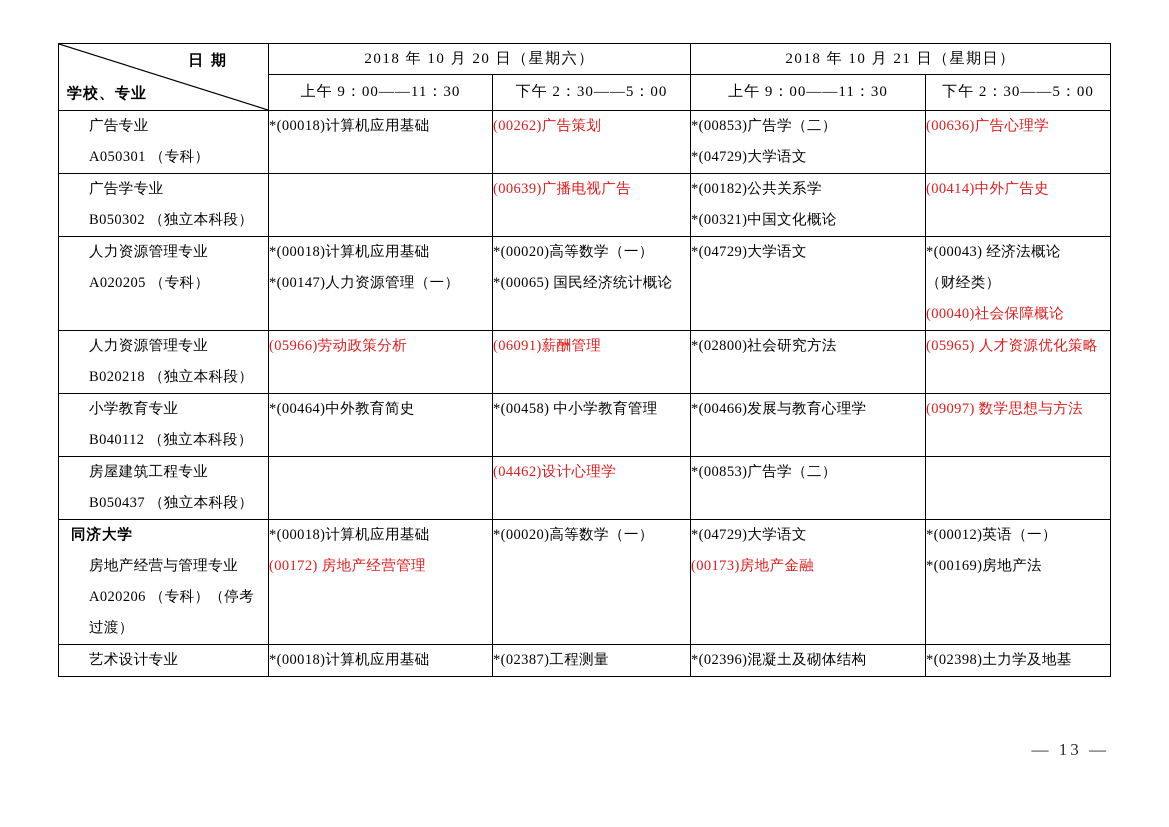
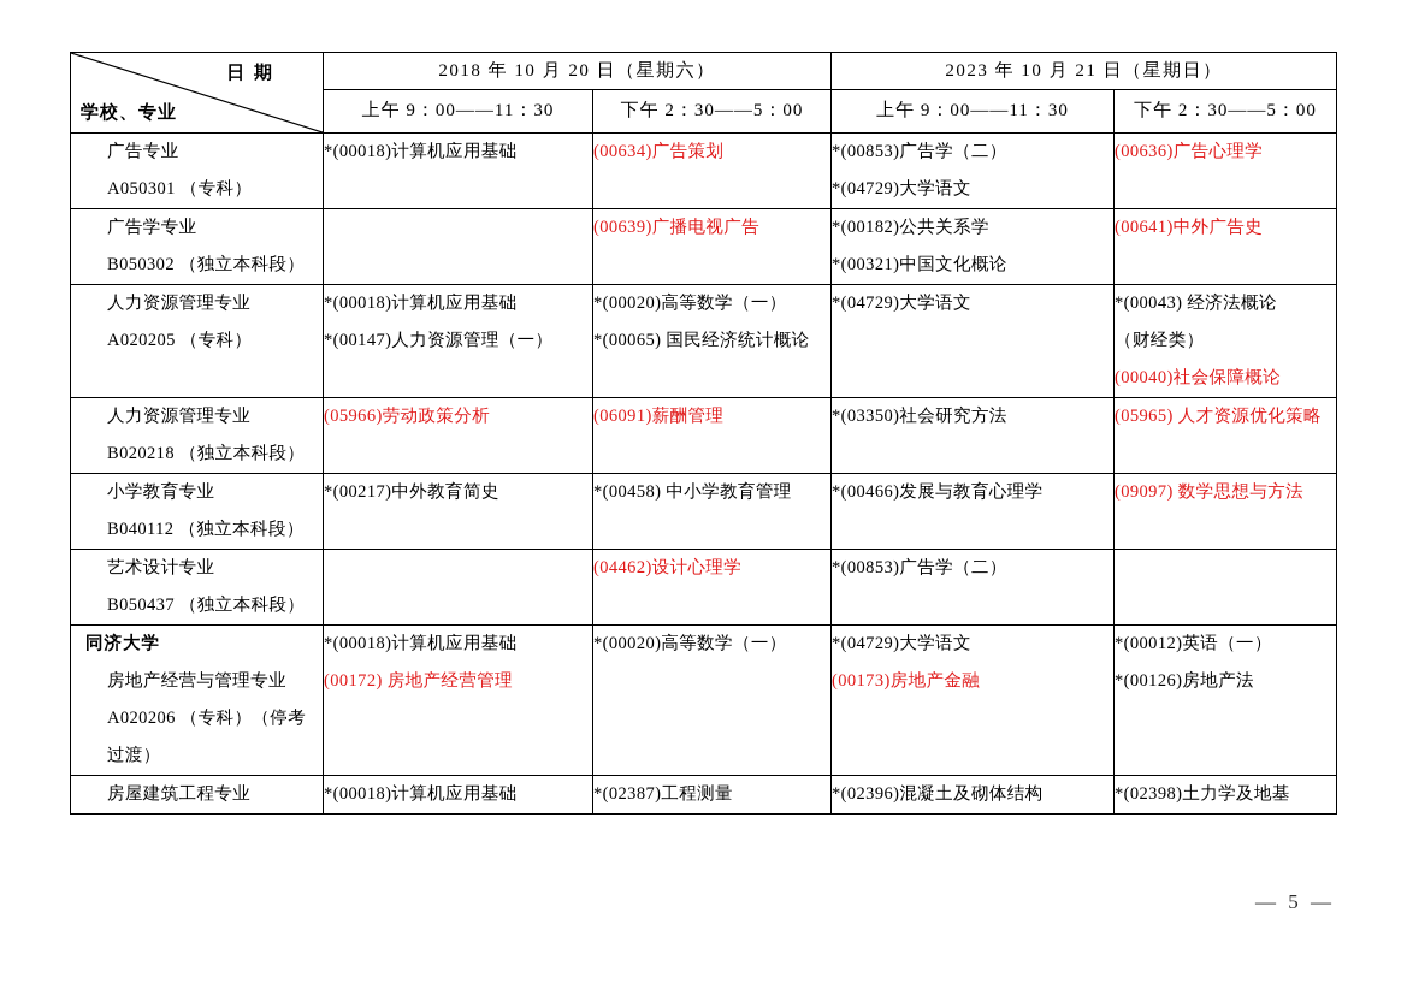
- 日 期 学校、专业	2018 年 10 月 20 日（星期六）	2018 年 10 月 21 日（星期日）
+ 日 期 学校、专业	2018 年 10 月 20 日（星期六）	2023 年 10 月 21 日（星期日）
  上午 9：00——11：30	下午 2：30——5：00	上午 9：00——11：30	下午 2：30——5：00
- 广告专业A050301 （专科）	*(00018)计算机应用基础	(00262)广告策划	*(00853)广告学（二）*(04729)大学语文	(00636)广告心理学
+ 广告专业A050301 （专科）	*(00018)计算机应用基础	(00634)广告策划	*(00853)广告学（二）*(04729)大学语文	(00636)广告心理学
- 广告学专业B050302 （独立本科段）		(00639)广播电视广告	*(00182)公共关系学*(00321)中国文化概论	(00414)中外广告史
+ 广告学专业B050302 （独立本科段）		(00639)广播电视广告	*(00182)公共关系学*(00321)中国文化概论	(00641)中外广告史
  人力资源管理专业A020205 （专科）	*(00018)计算机应用基础*(00147)人力资源管理（一）	*(00020)高等数学（一）*(00065) 国民经济统计概论	*(04729)大学语文	*(00043) 经济法概论（财经类）(00040)社会保障概论
- 人力资源管理专业B020218 （独立本科段）	(05966)劳动政策分析	(06091)薪酬管理	*(02800)社会研究方法	(05965) 人才资源优化策略
+ 人力资源管理专业B020218 （独立本科段）	(05966)劳动政策分析	(06091)薪酬管理	*(03350)社会研究方法	(05965) 人才资源优化策略
- 小学教育专业B040112 （独立本科段）	*(00464)中外教育简史	*(00458) 中小学教育管理	*(00466)发展与教育心理学	(09097) 数学思想与方法
+ 小学教育专业B040112 （独立本科段）	*(00217)中外教育简史	*(00458) 中小学教育管理	*(00466)发展与教育心理学	(09097) 数学思想与方法
- 房屋建筑工程专业B050437 （独立本科段）		(04462)设计心理学	*(00853)广告学（二）
+ 艺术设计专业B050437 （独立本科段）		(04462)设计心理学	*(00853)广告学（二）
- 同济大学房地产经营与管理专业A020206 （专科）（停考过渡）	*(00018)计算机应用基础(00172) 房地产经营管理	*(00020)高等数学（一）	*(04729)大学语文(00173)房地产金融	*(00012)英语（一）*(00169)房地产法
+ 同济大学房地产经营与管理专业A020206 （专科）（停考过渡）	*(00018)计算机应用基础(00172) 房地产经营管理	*(00020)高等数学（一）	*(04729)大学语文(00173)房地产金融	*(00012)英语（一）*(00126)房地产法
- 艺术设计专业	*(00018)计算机应用基础	*(02387)工程测量	*(02396)混凝土及砌体结构	*(02398)土力学及地基
+ 房屋建筑工程专业	*(00018)计算机应用基础	*(02387)工程测量	*(02396)混凝土及砌体结构	*(02398)土力学及地基
- — 13 —
+ — 5 —
